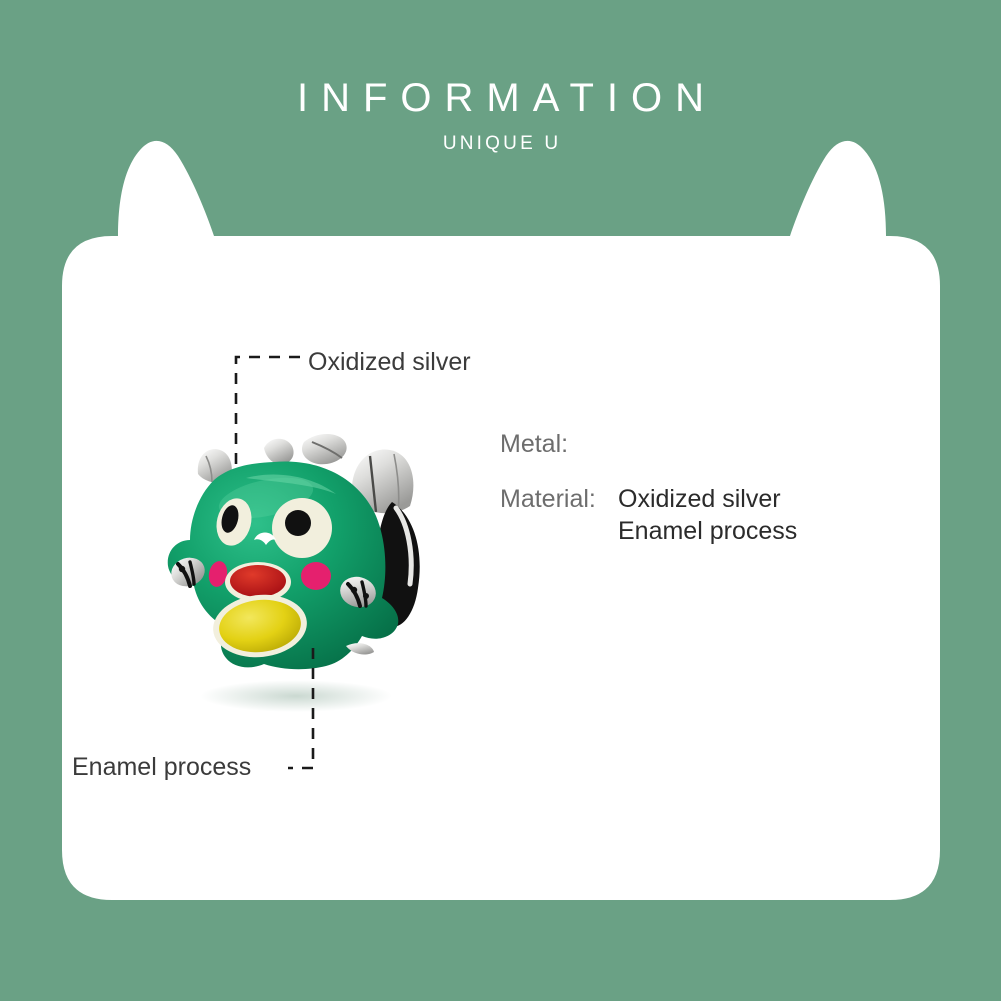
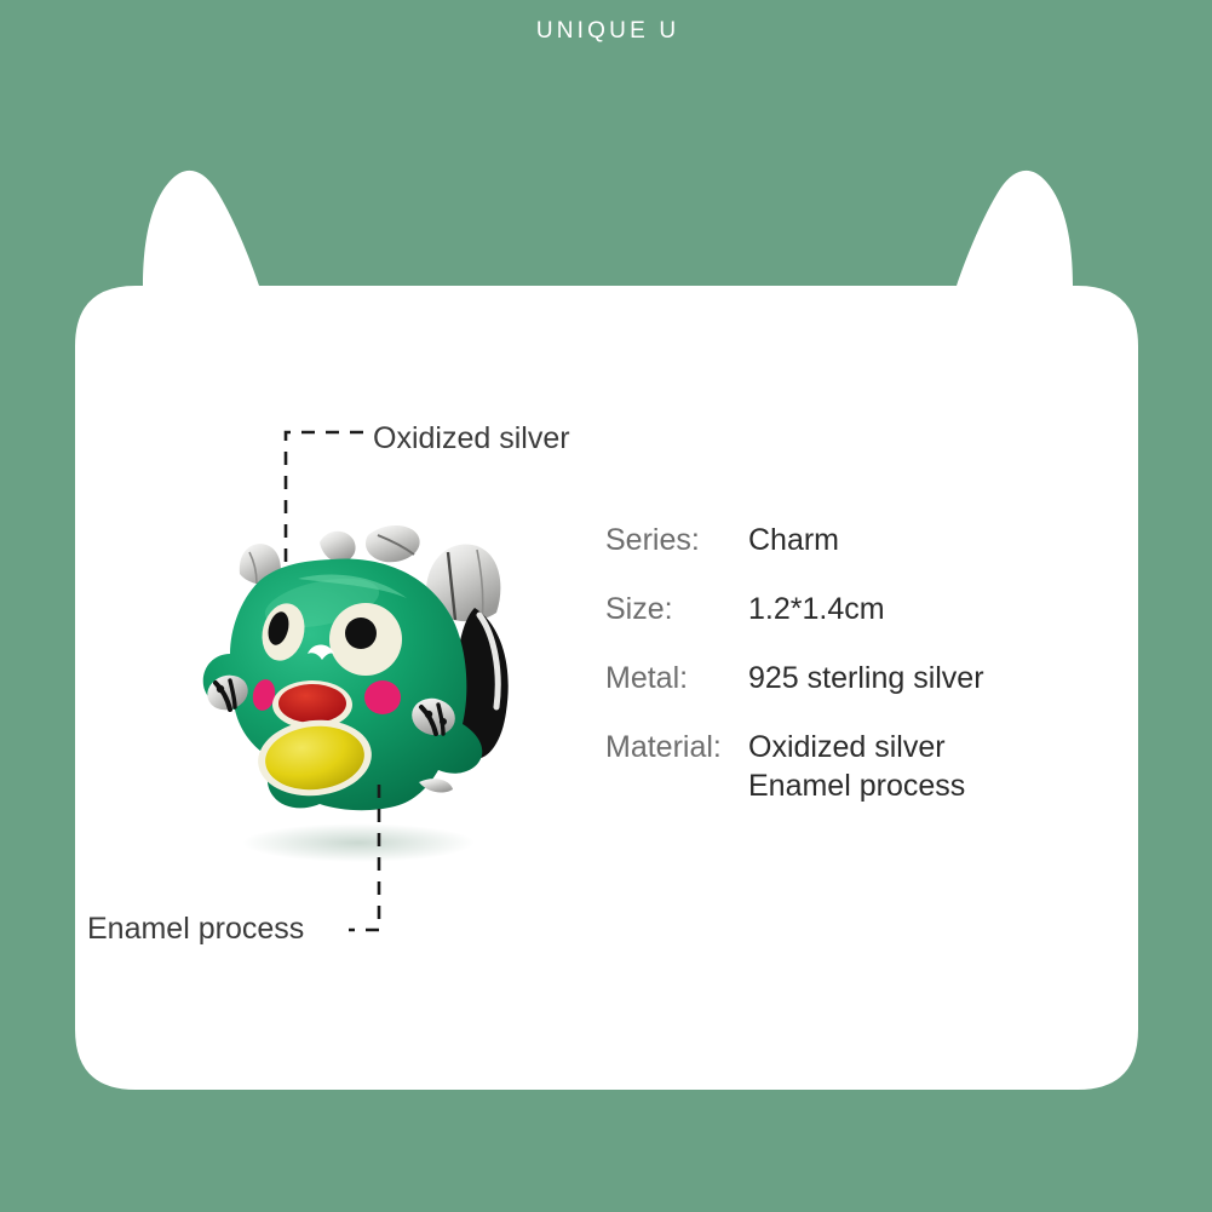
- INFORMATION
  UNIQUE U
  Oxidized silver
  Enamel process
+ Series:
+ Charm
+ Size:
+ 1.2*1.4cm
  Metal:
+ 925 sterling silver
  Material:
  Oxidized silver
  Enamel process
